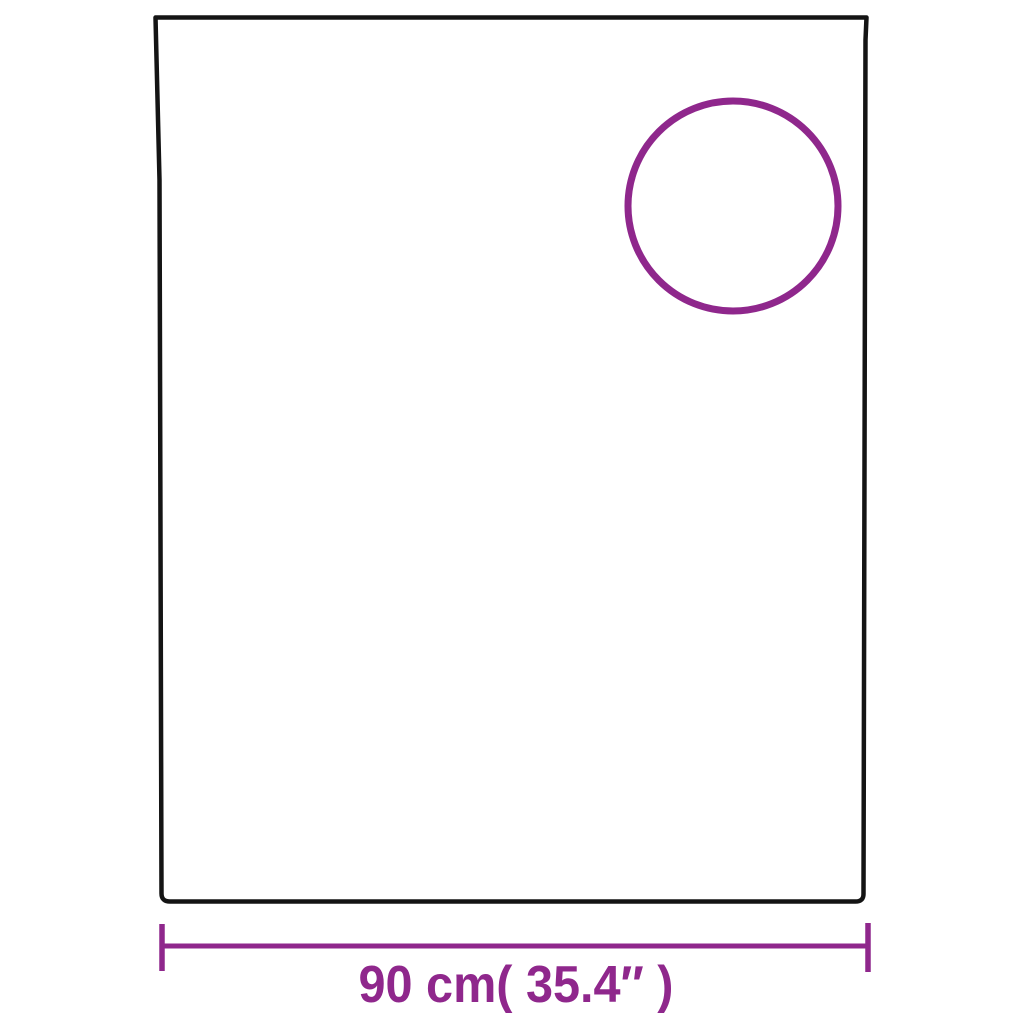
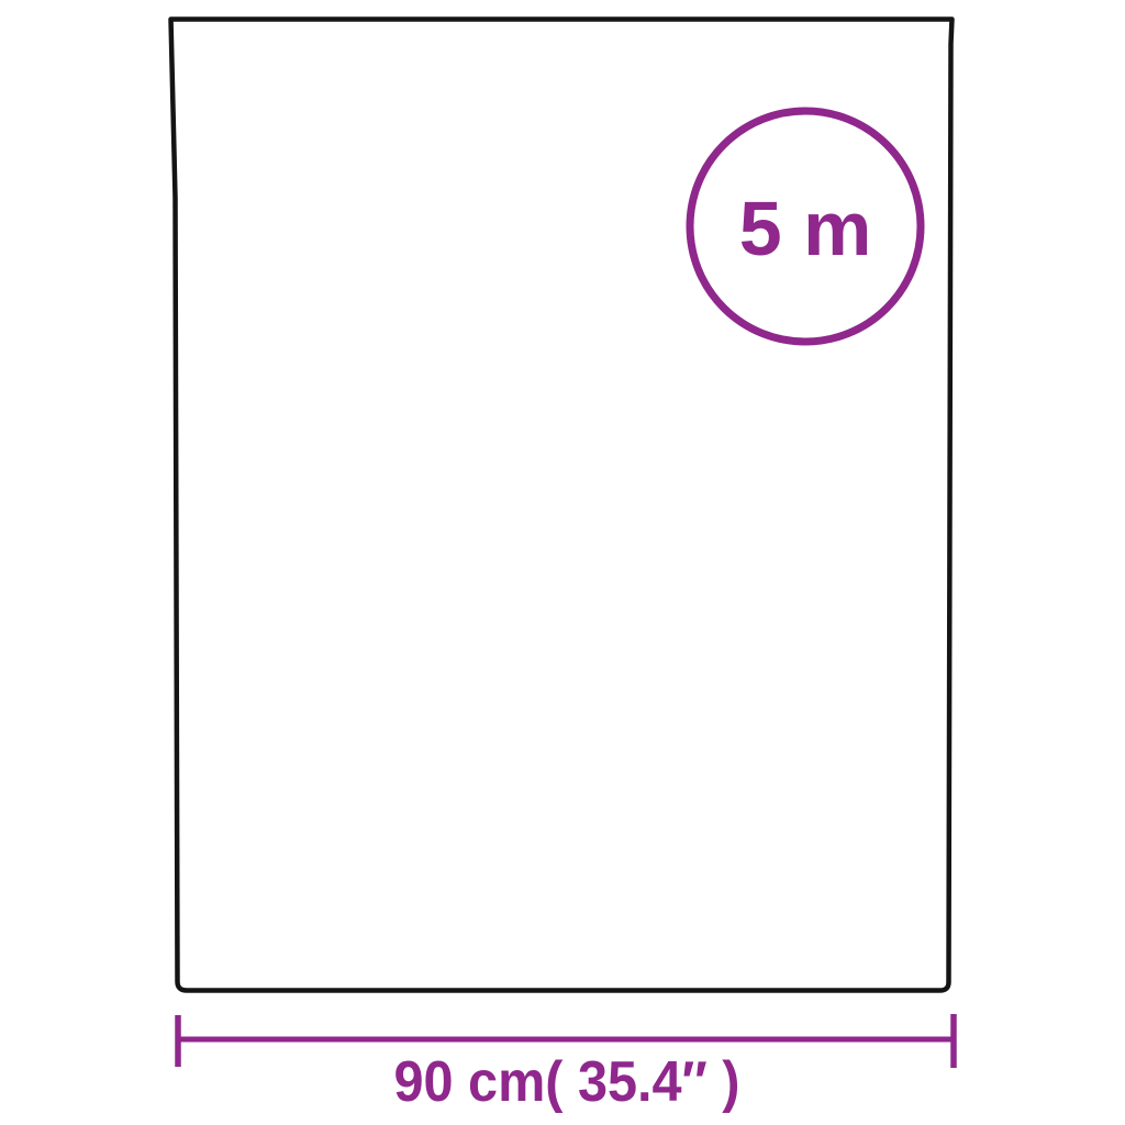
+ 5 m
  90 cm( 35.4″ )
